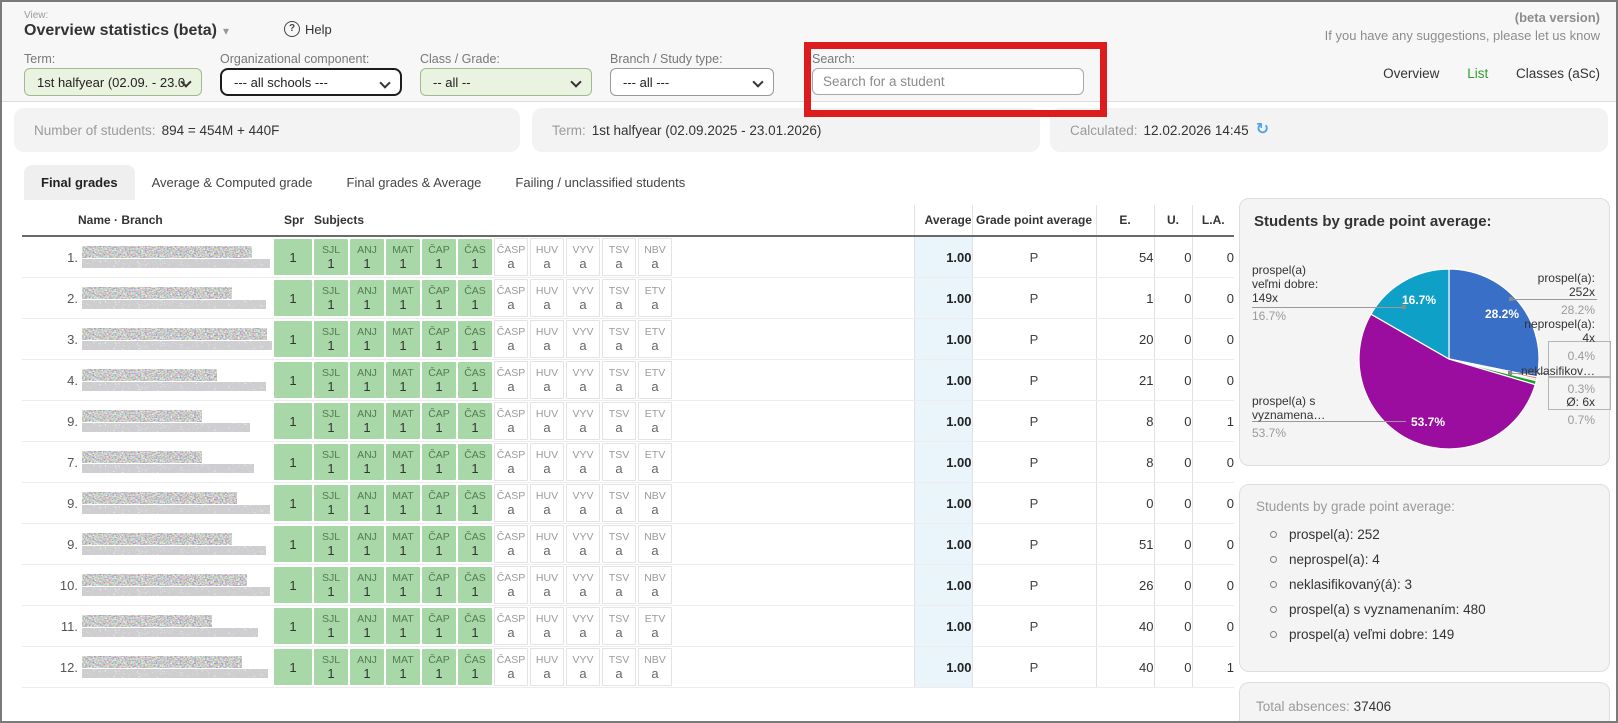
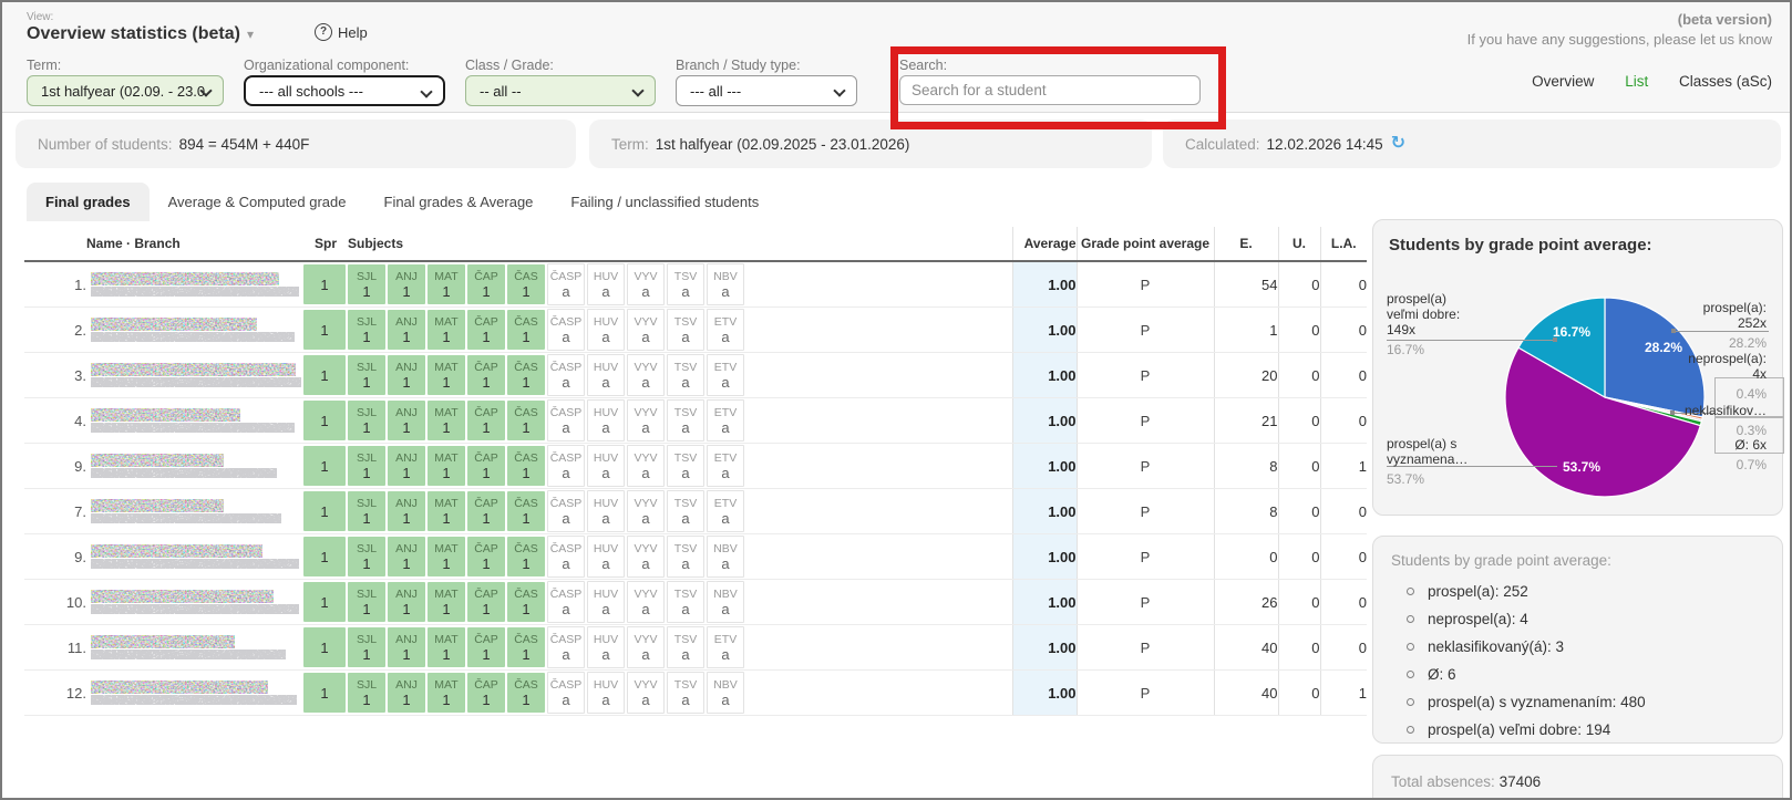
  View:
  Overview statistics (beta) ▾
  ?
  Help
  (beta version)
  If you have any suggestions, please let us know
  Overview List Classes (aSc)
  Term:
  Organizational component:
  Class / Grade:
  Branch / Study type:
  Search:
  1st halfyear (02.09. - 23.0
  --- all schools ---
  -- all --
  --- all ---
  Search for a student
  Number of students:
  894 = 454M + 440F
  Term:
  1st halfyear (02.09.2025 - 23.01.2026)
  Calculated:
  12.02.2026 14:45
  ↻
  Final grades
  Average & Computed grade
  Final grades & Average
  Failing / unclassified students
  	Name · Branch	Spr	Subjects		Average	Grade point average	E.	U.	L.A.
  1.		1	SJL1	ANJ1	MAT1	ČAP1	ČAS1	ČASPa	HUVa	VYVa	TSVa	NBVa		1.00	P	54	0	0
  2.		1	SJL1	ANJ1	MAT1	ČAP1	ČAS1	ČASPa	HUVa	VYVa	TSVa	ETVa		1.00	P	1	0	0
  3.		1	SJL1	ANJ1	MAT1	ČAP1	ČAS1	ČASPa	HUVa	VYVa	TSVa	ETVa		1.00	P	20	0	0
  4.		1	SJL1	ANJ1	MAT1	ČAP1	ČAS1	ČASPa	HUVa	VYVa	TSVa	ETVa		1.00	P	21	0	0
  9.		1	SJL1	ANJ1	MAT1	ČAP1	ČAS1	ČASPa	HUVa	VYVa	TSVa	ETVa		1.00	P	8	0	1
  7.		1	SJL1	ANJ1	MAT1	ČAP1	ČAS1	ČASPa	HUVa	VYVa	TSVa	ETVa		1.00	P	8	0	0
  9.		1	SJL1	ANJ1	MAT1	ČAP1	ČAS1	ČASPa	HUVa	VYVa	TSVa	NBVa		1.00	P	0	0	0
- 9.		1	SJL1	ANJ1	MAT1	ČAP1	ČAS1	ČASPa	HUVa	VYVa	TSVa	NBVa		1.00	P	51	0	0
  10.		1	SJL1	ANJ1	MAT1	ČAP1	ČAS1	ČASPa	HUVa	VYVa	TSVa	NBVa		1.00	P	26	0	0
  11.		1	SJL1	ANJ1	MAT1	ČAP1	ČAS1	ČASPa	HUVa	VYVa	TSVa	ETVa		1.00	P	40	0	0
  12.		1	SJL1	ANJ1	MAT1	ČAP1	ČAS1	ČASPa	HUVa	VYVa	TSVa	NBVa		1.00	P	40	0	1
  Students by grade point average:
  16.7%
  28.2%
  53.7%
  prospel(a)
  veľmi dobre:
  149x
  16.7%
  prospel(a) s
  vyznamena…
  53.7%
  prospel(a):
  252x
  28.2%
  neprospel(a):
  4x
  0.4%
  neklasifikov…
  0.3%
  Ø: 6x
  0.7%
  Students by grade point average:
  prospel(a): 252
  neprospel(a): 4
  neklasifikovaný(á): 3
+ Ø: 6
  prospel(a) s vyznamenaním: 480
- prospel(a) veľmi dobre: 149
+ prospel(a) veľmi dobre: 194
  Total absences: 37406
